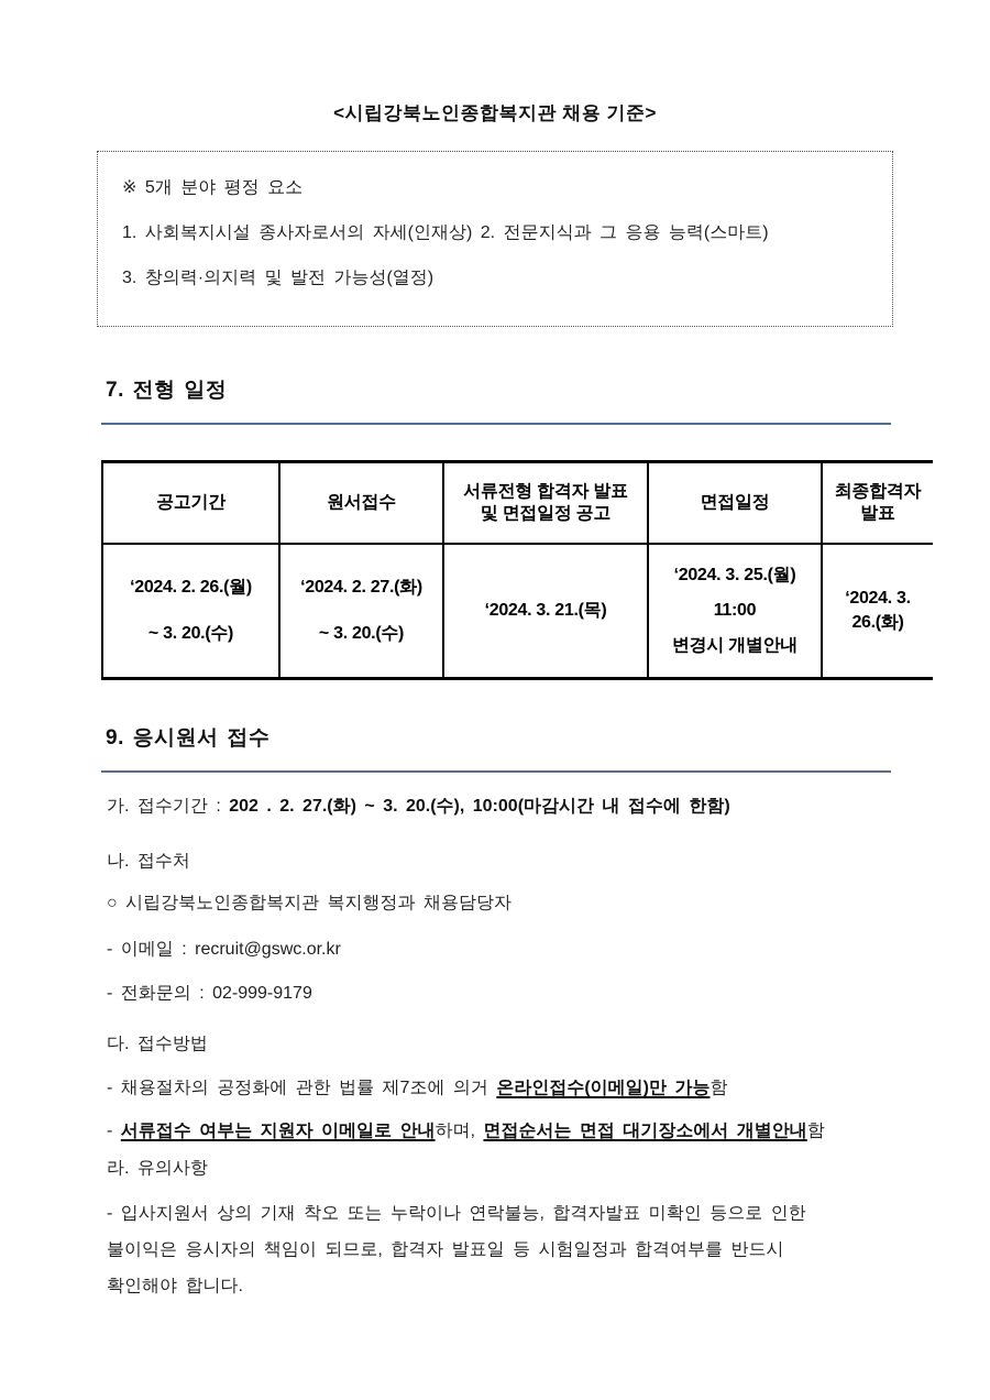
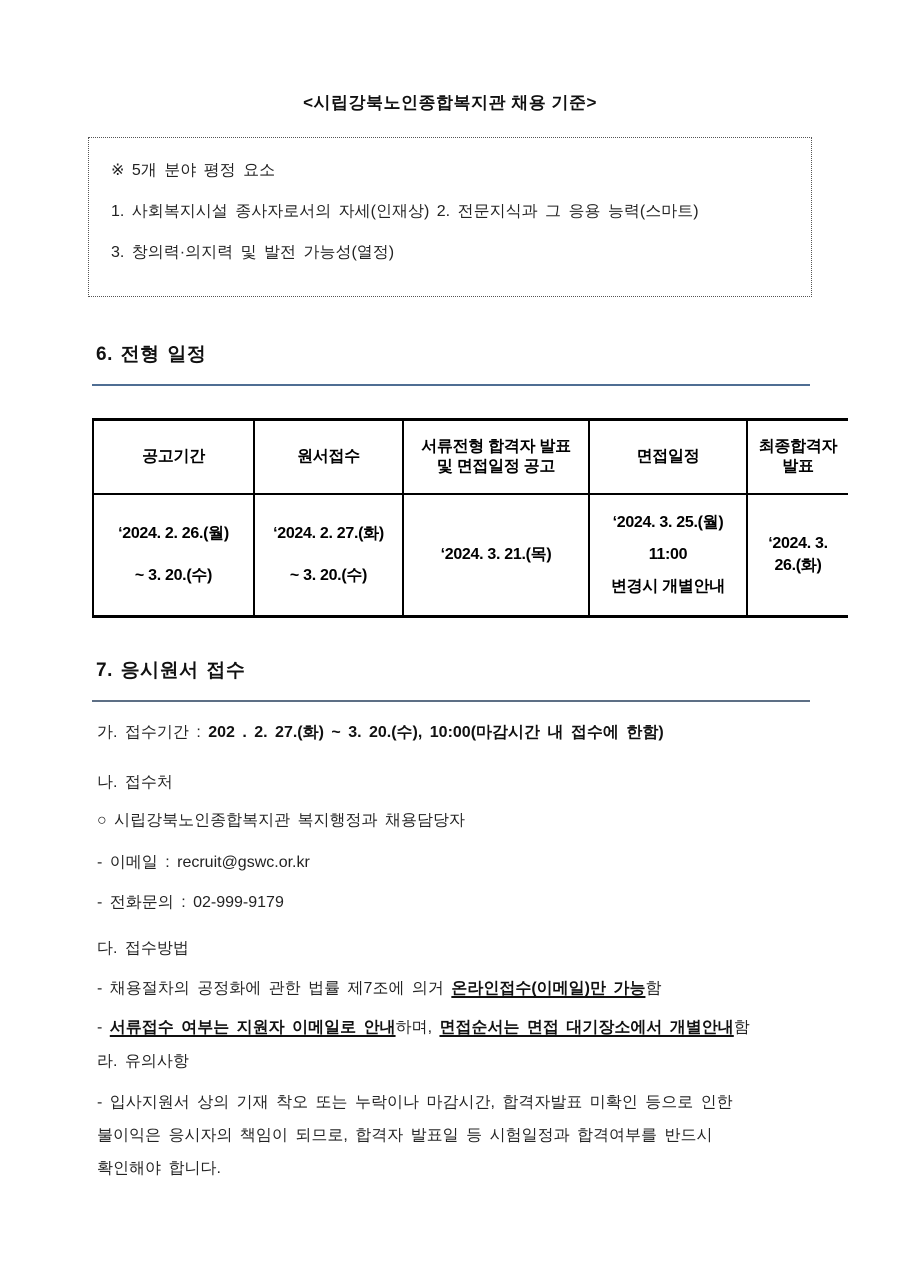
  <시립강북노인종합복지관 채용 기준>
  ※ 5개 분야 평정 요소
  1. 사회복지시설 종사자로서의 자세(인재상) 2. 전문지식과 그 응용 능력(스마트)
  3. 창의력·의지력 및 발전 가능성(열정)
- 7. 전형 일정
+ 6. 전형 일정
  공고기간	원서접수	서류전형 합격자 발표및 면접일정 공고	면접일정	최종합격자발표
  ‘2024. 2. 26.(월)~ 3. 20.(수)	‘2024. 2. 27.(화)~ 3. 20.(수)	‘2024. 3. 21.(목)	‘2024. 3. 25.(월)11:00변경시 개별안내	‘2024. 3.26.(화)
- 9. 응시원서 접수
+ 7. 응시원서 접수
  가. 접수기간 : 202 . 2. 27.(화) ~ 3. 20.(수), 10:00(마감시간 내 접수에 한함)
  나. 접수처
  ○ 시립강북노인종합복지관 복지행정과 채용담당자
  - 이메일 : recruit@gswc.or.kr
  - 전화문의 : 02-999-9179
  다. 접수방법
  - 채용절차의 공정화에 관한 법률 제7조에 의거 온라인접수(이메일)만 가능함
  - 서류접수 여부는 지원자 이메일로 안내하며, 면접순서는 면접 대기장소에서 개별안내함
  라. 유의사항
- - 입사지원서 상의 기재 착오 또는 누락이나 연락불능, 합격자발표 미확인 등으로 인한
+ - 입사지원서 상의 기재 착오 또는 누락이나 마감시간, 합격자발표 미확인 등으로 인한
  불이익은 응시자의 책임이 되므로, 합격자 발표일 등 시험일정과 합격여부를 반드시
  확인해야 합니다.
